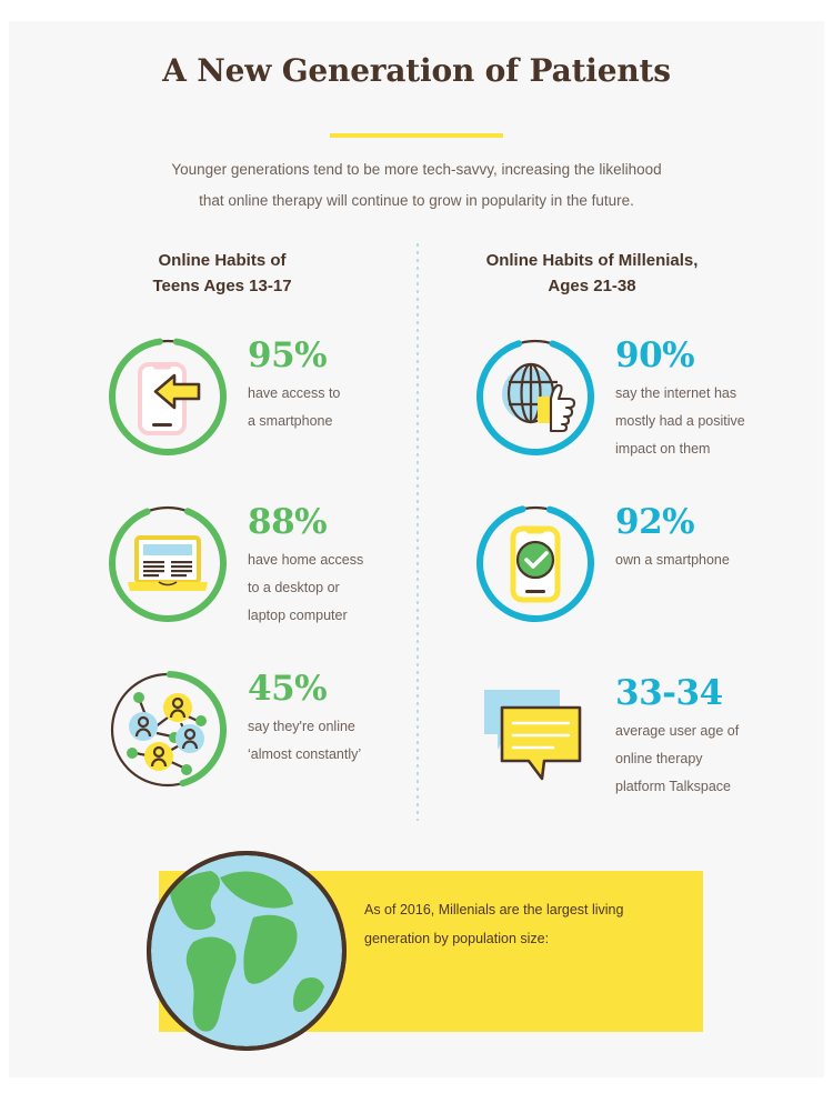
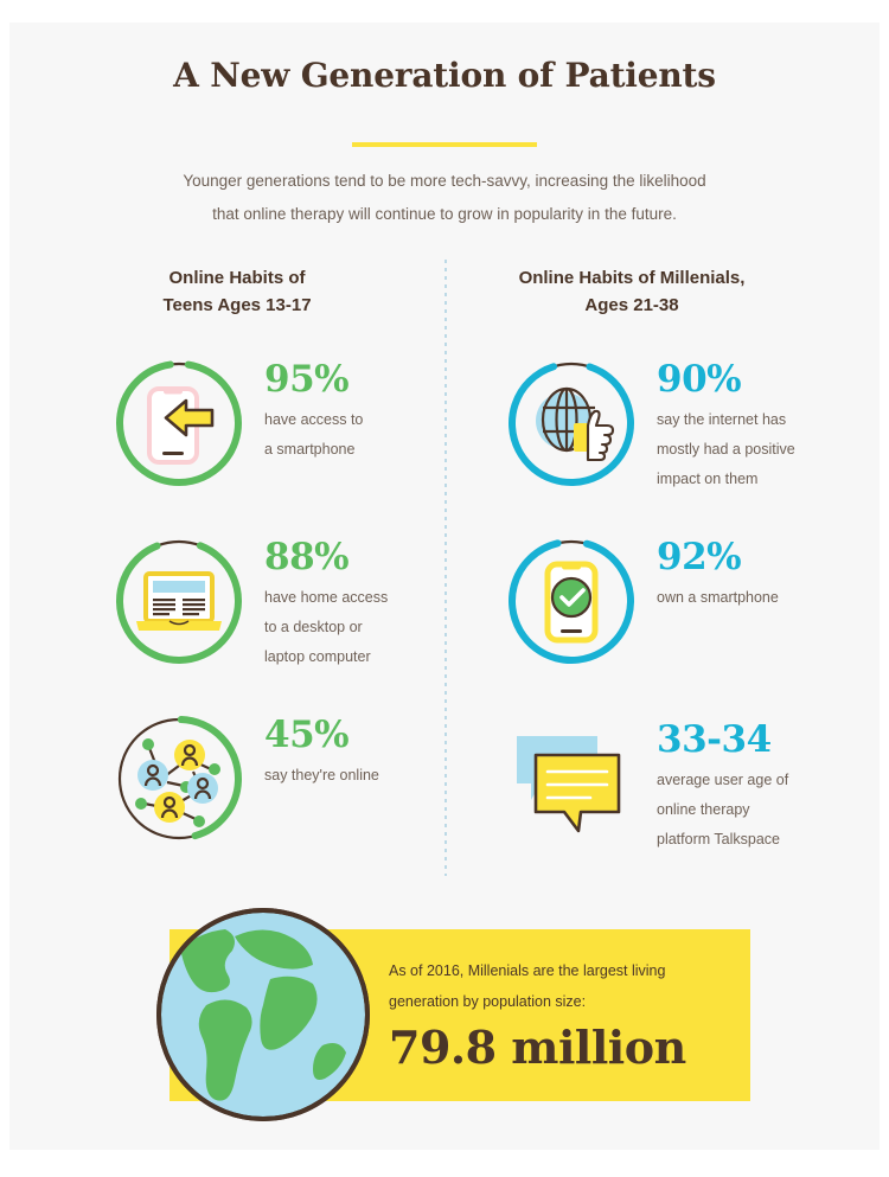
  A New Generation of Patients
  Younger generations tend to be more tech-savvy, increasing the likelihood
  that online therapy will continue to grow in popularity in the future.
  Online Habits of
  Teens Ages 13-17
  95%
  have access to
  a smartphone
  88%
  have home access
  to a desktop or
  laptop computer
  45%
  say they're online
- ‘almost constantly’
  Online Habits of Millenials,
  Ages 21-38
  90%
  say the internet has
  mostly had a positive
  impact on them
  92%
  own a smartphone
  33-34
  average user age of
  online therapy
  platform Talkspace
  As of 2016, Millenials are the largest living
  generation by population size:
+ 79.8 million
